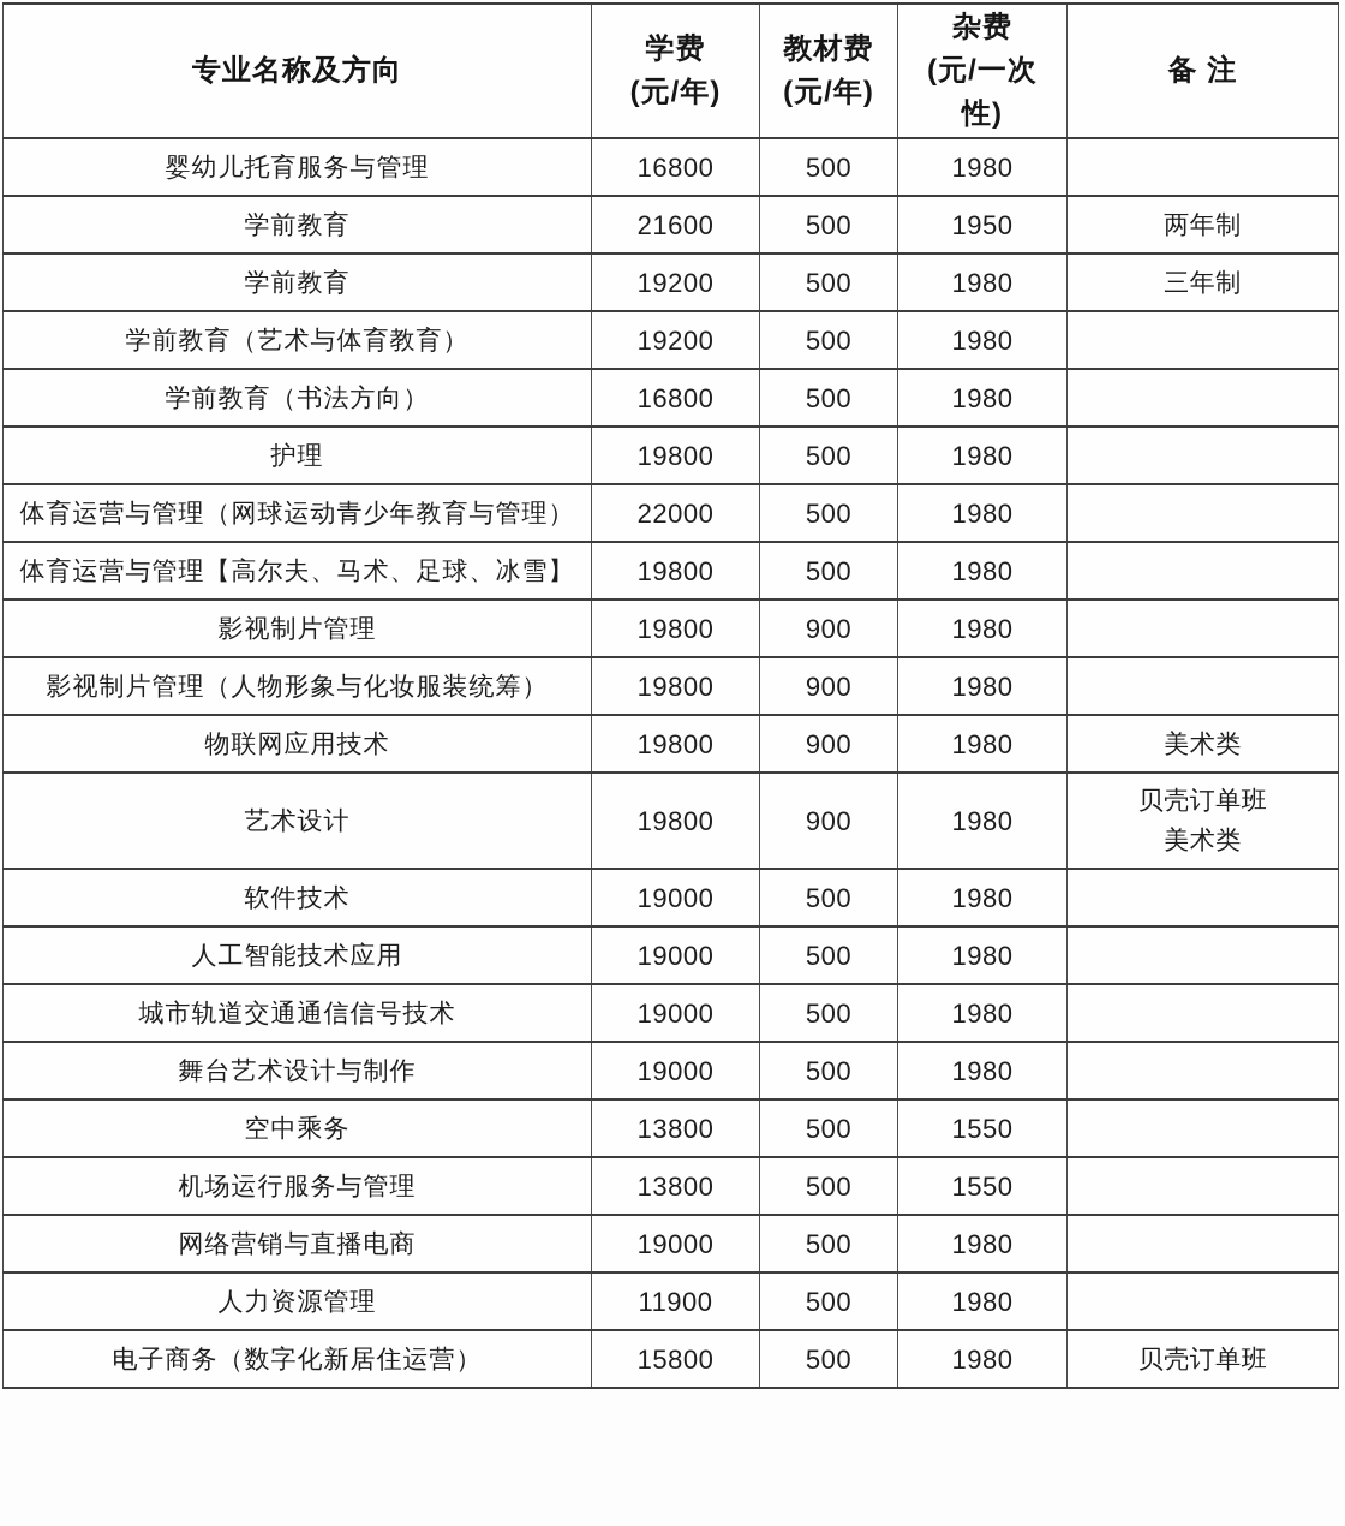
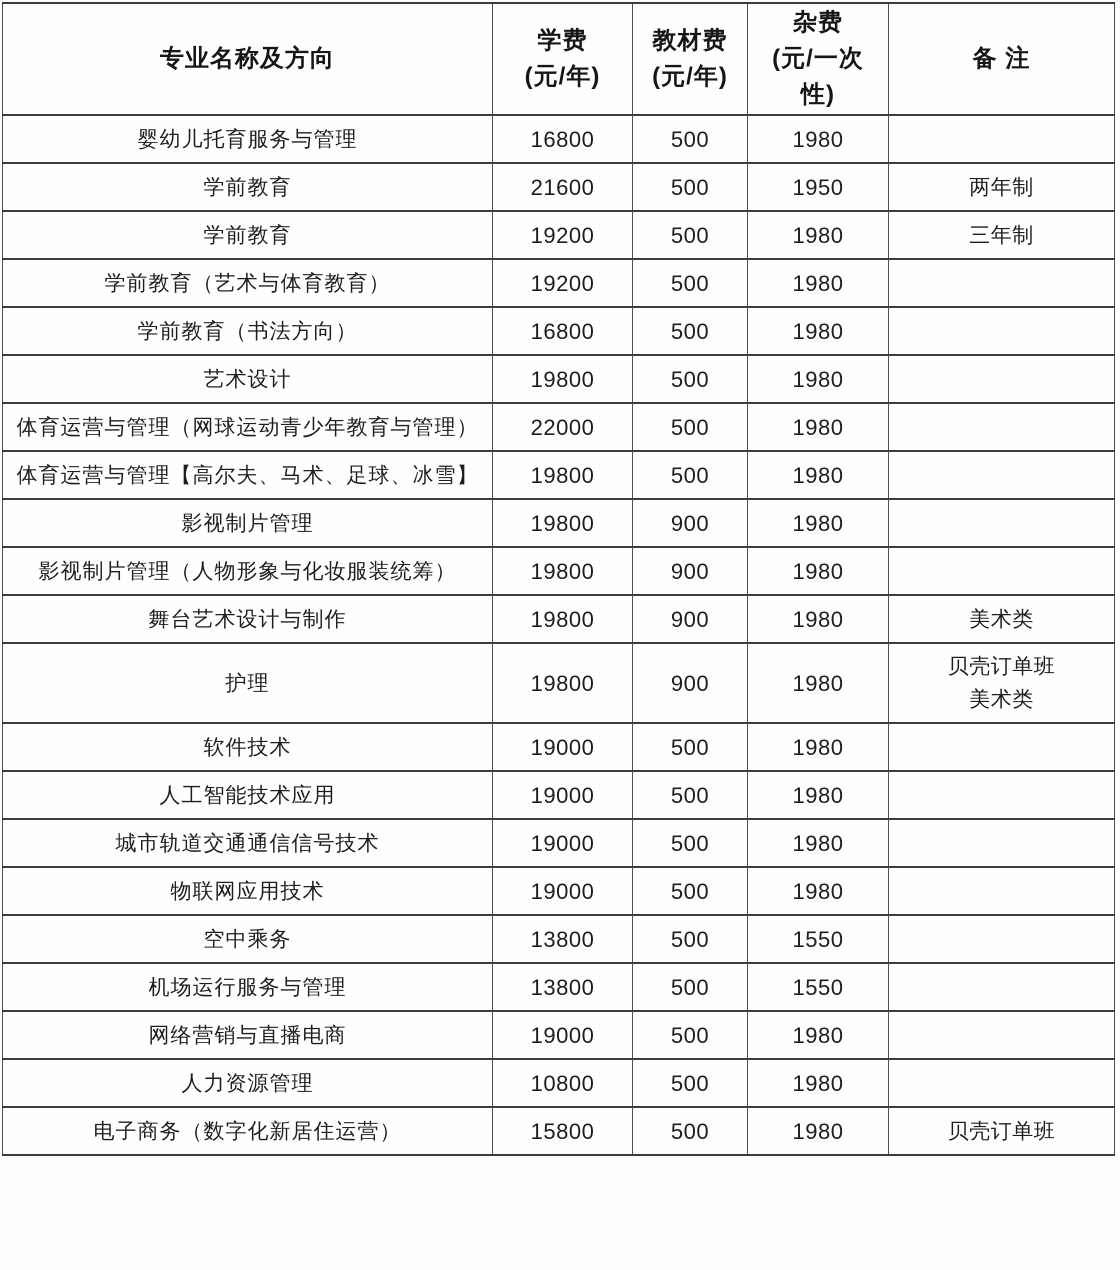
  专业名称及方向	学费 (元/年)	教材费 (元/年)	杂费 (元/一次 性)	备 注
  婴幼儿托育服务与管理	16800	500	1980
  学前教育	21600	500	1950	两年制
  学前教育	19200	500	1980	三年制
  学前教育（艺术与体育教育）	19200	500	1980
  学前教育（书法方向）	16800	500	1980
- 护理	19800	500	1980
+ 艺术设计	19800	500	1980
  体育运营与管理（网球运动青少年教育与管理）	22000	500	1980
  体育运营与管理【高尔夫、马术、足球、冰雪】	19800	500	1980
  影视制片管理	19800	900	1980
  影视制片管理（人物形象与化妆服装统筹）	19800	900	1980
- 物联网应用技术	19800	900	1980	美术类
+ 舞台艺术设计与制作	19800	900	1980	美术类
- 艺术设计	19800	900	1980	贝壳订单班 美术类
+ 护理	19800	900	1980	贝壳订单班 美术类
  软件技术	19000	500	1980
  人工智能技术应用	19000	500	1980
  城市轨道交通通信信号技术	19000	500	1980
- 舞台艺术设计与制作	19000	500	1980
+ 物联网应用技术	19000	500	1980
  空中乘务	13800	500	1550
  机场运行服务与管理	13800	500	1550
  网络营销与直播电商	19000	500	1980
- 人力资源管理	11900	500	1980
+ 人力资源管理	10800	500	1980
  电子商务（数字化新居住运营）	15800	500	1980	贝壳订单班
